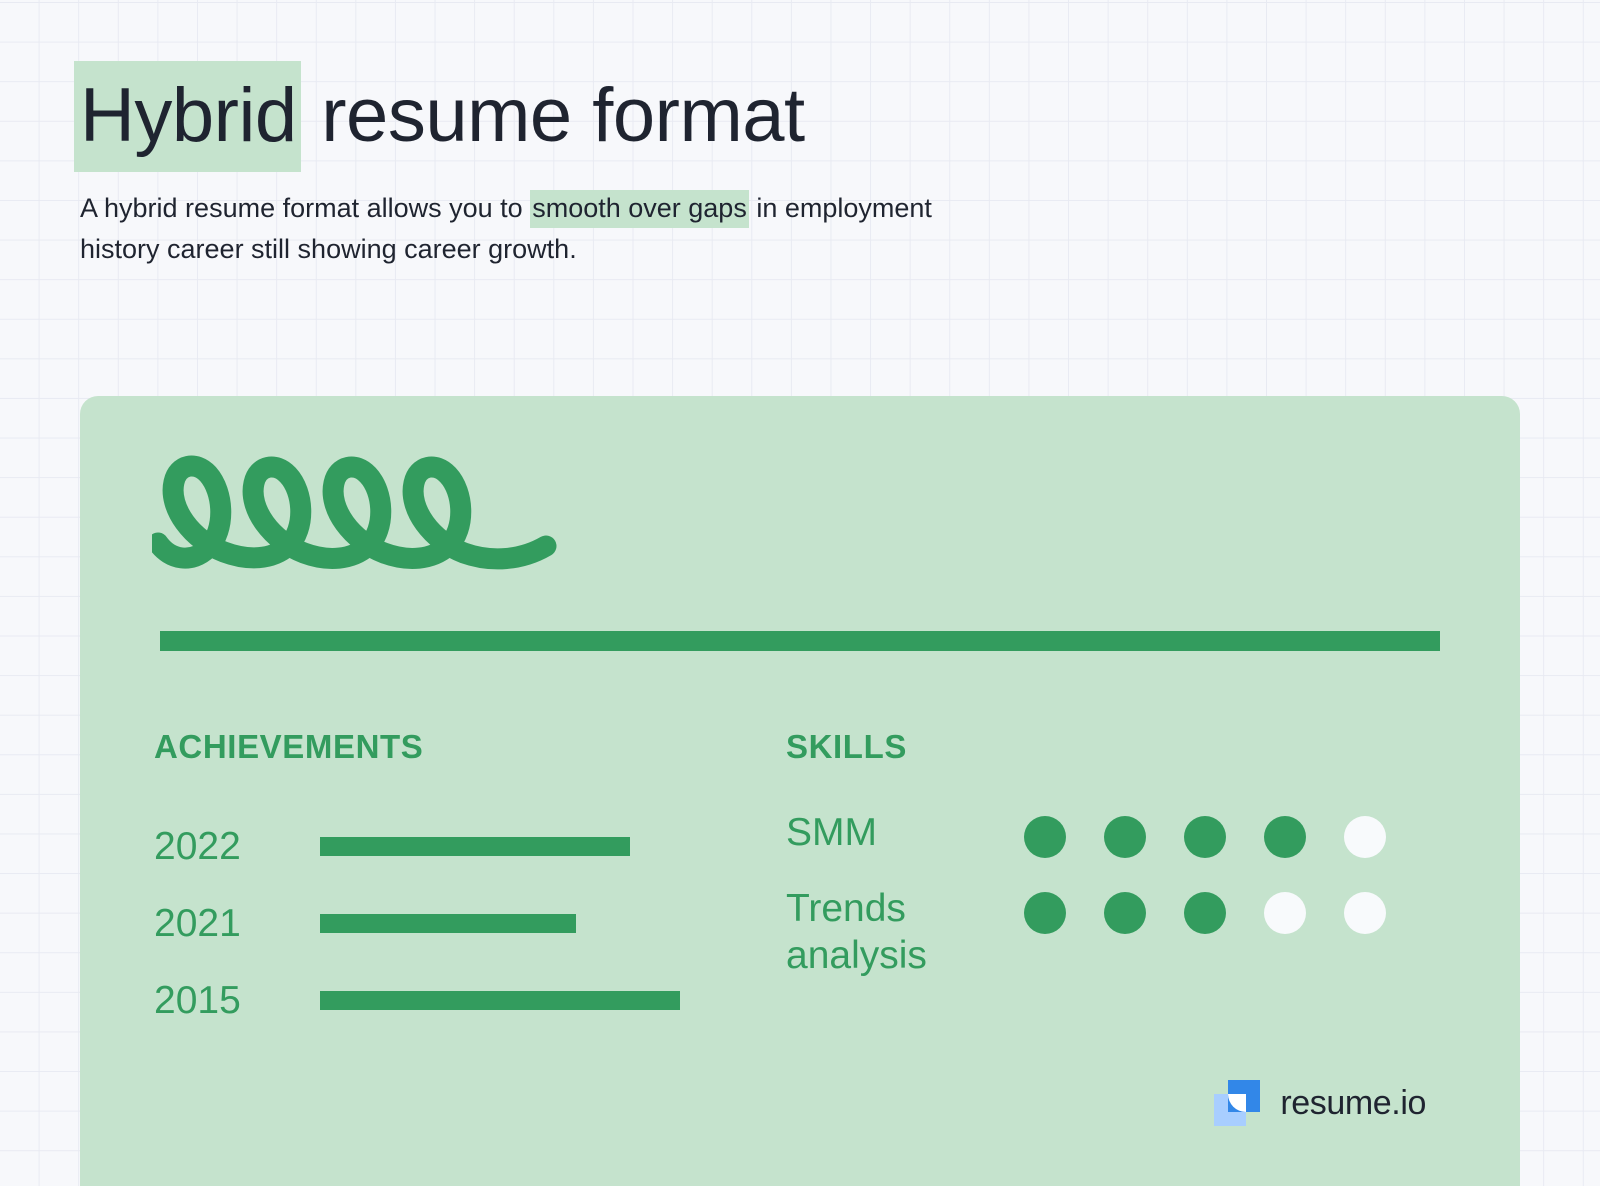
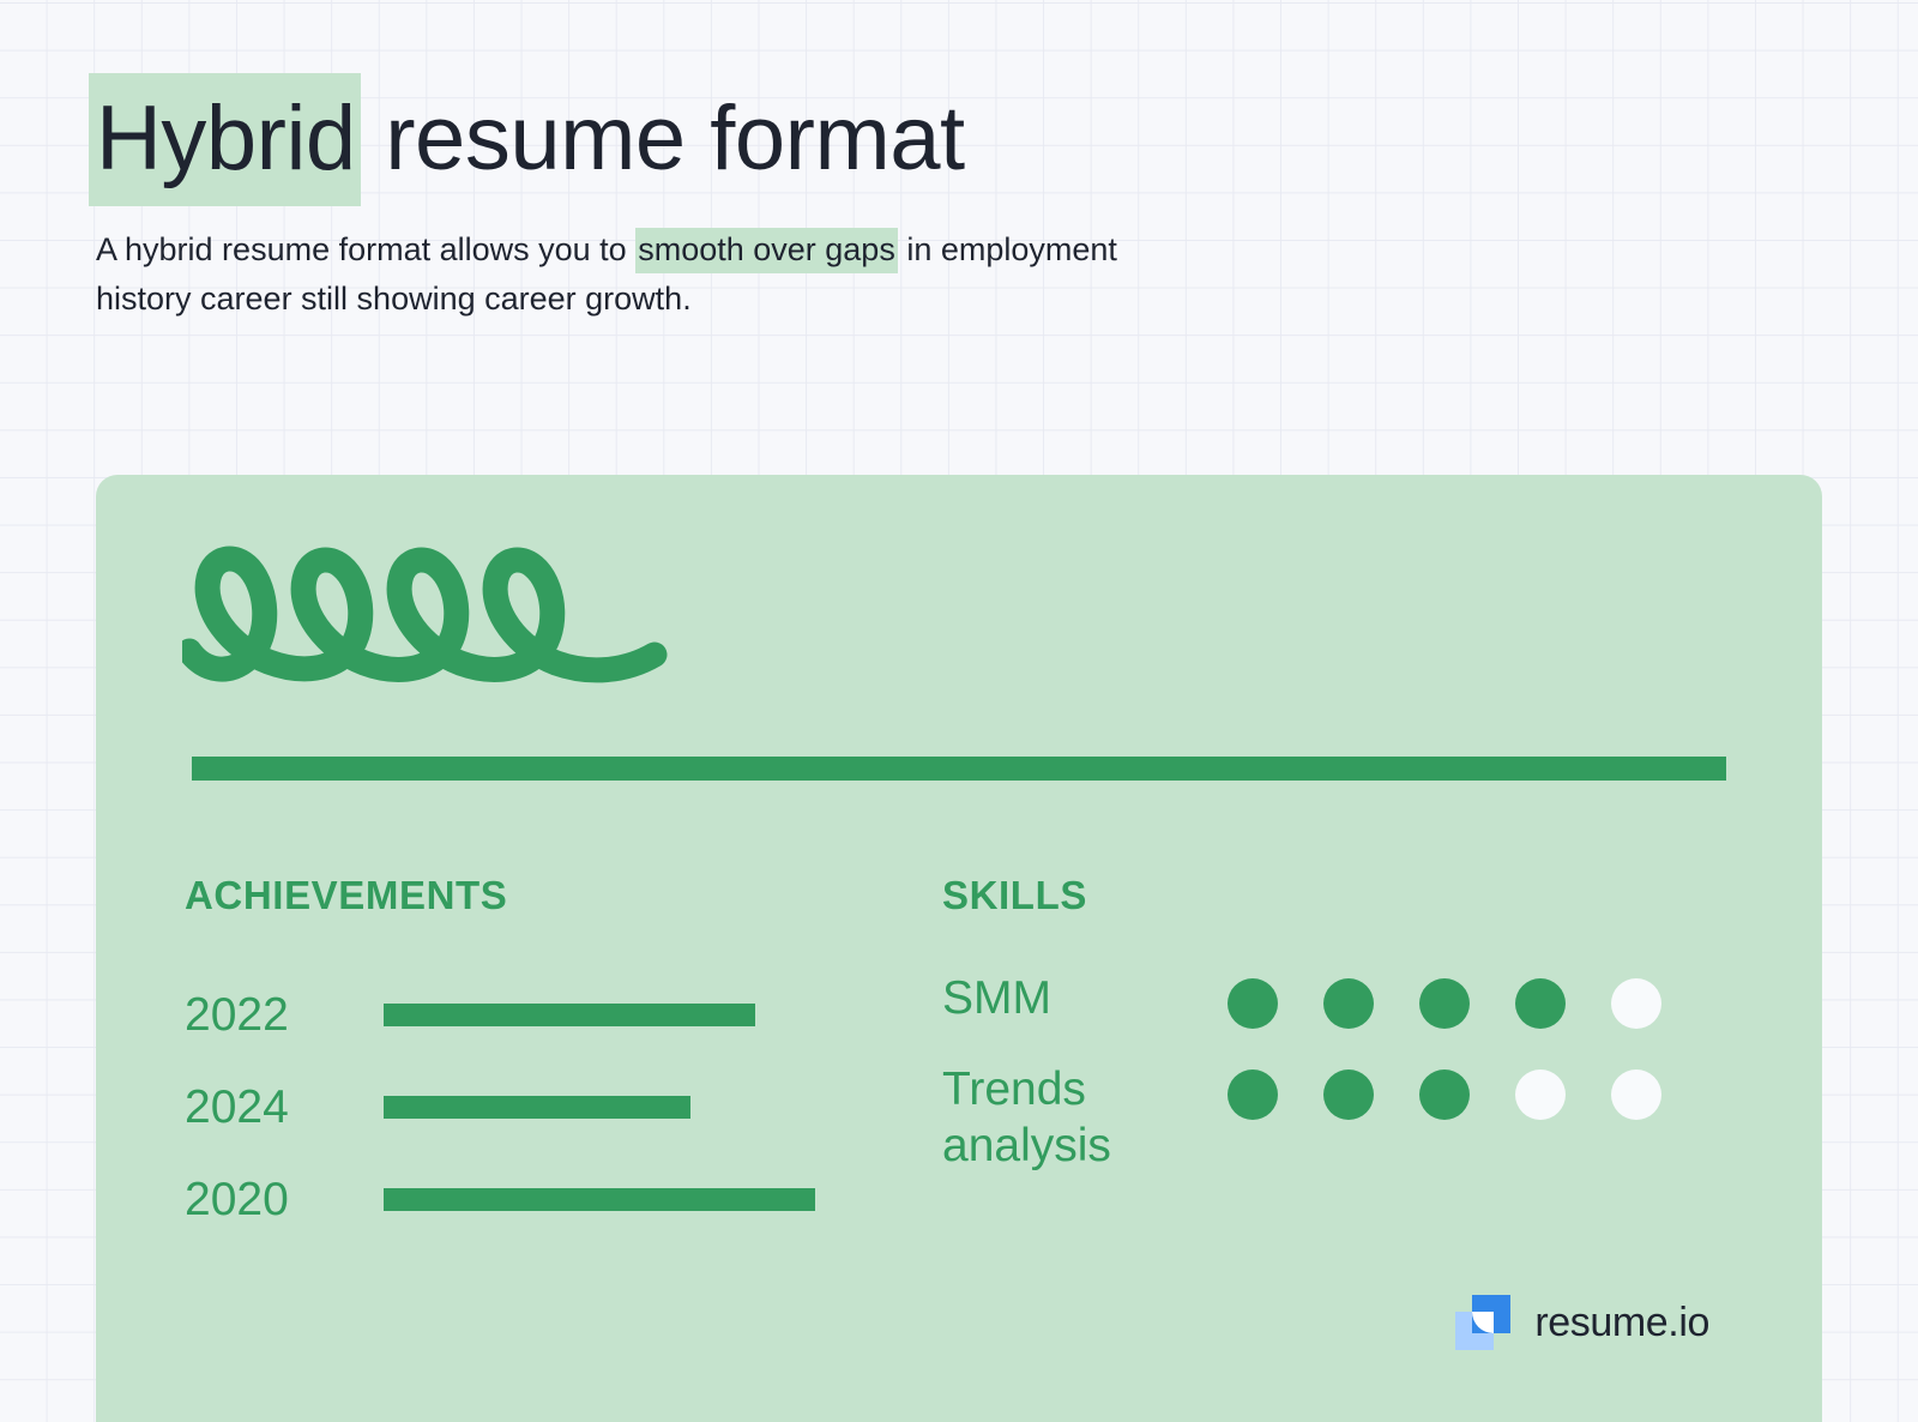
  Hybrid resume format
  A hybrid resume format allows you to smooth over gaps in employment history career still showing career growth.
  ACHIEVEMENTS
  2022
- 2021
+ 2024
- 2015
+ 2020
  SKILLS
  SMM
  Trends analysis
  resume.io
